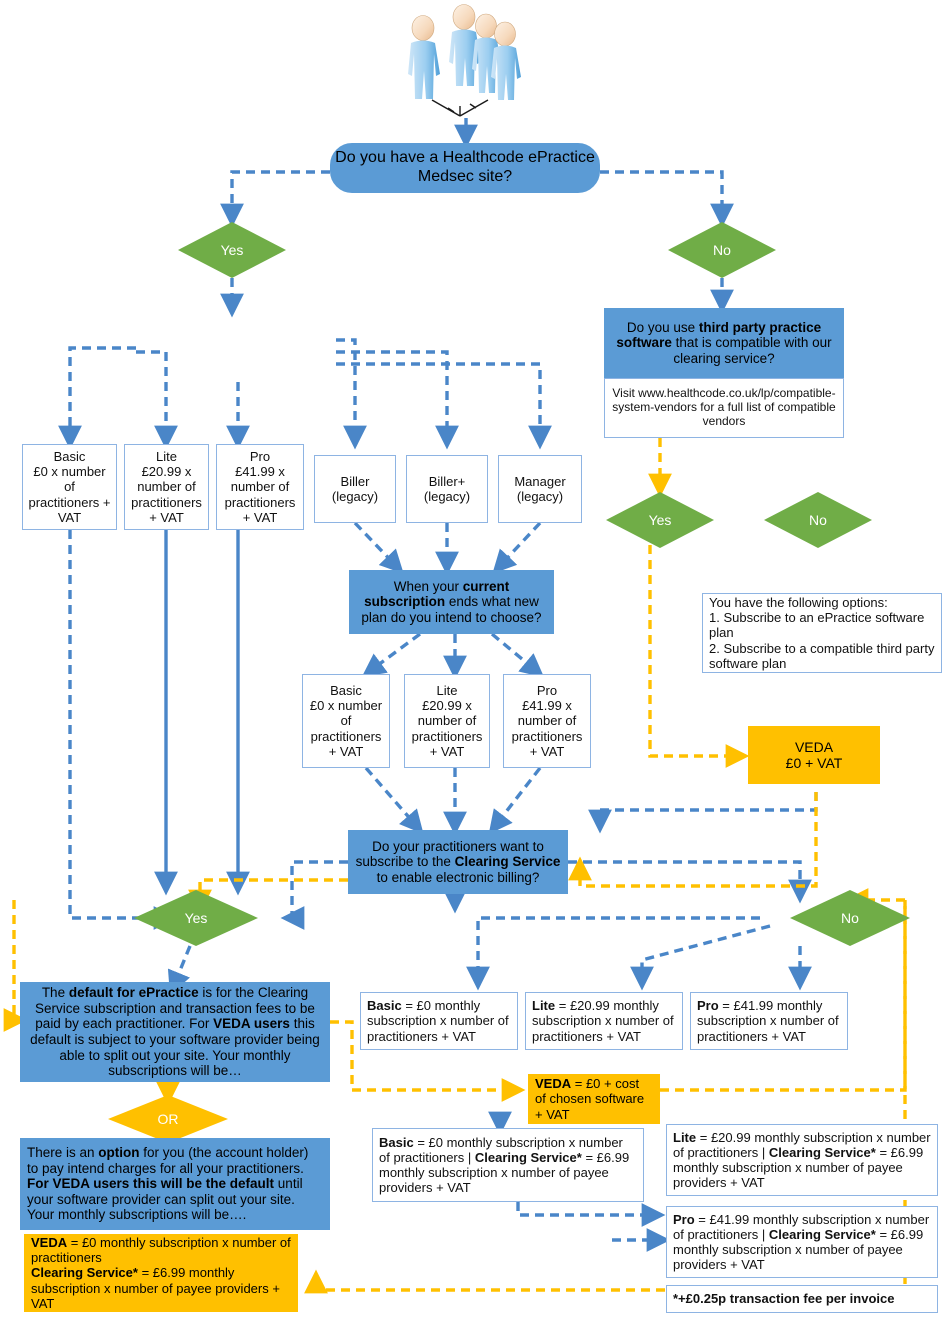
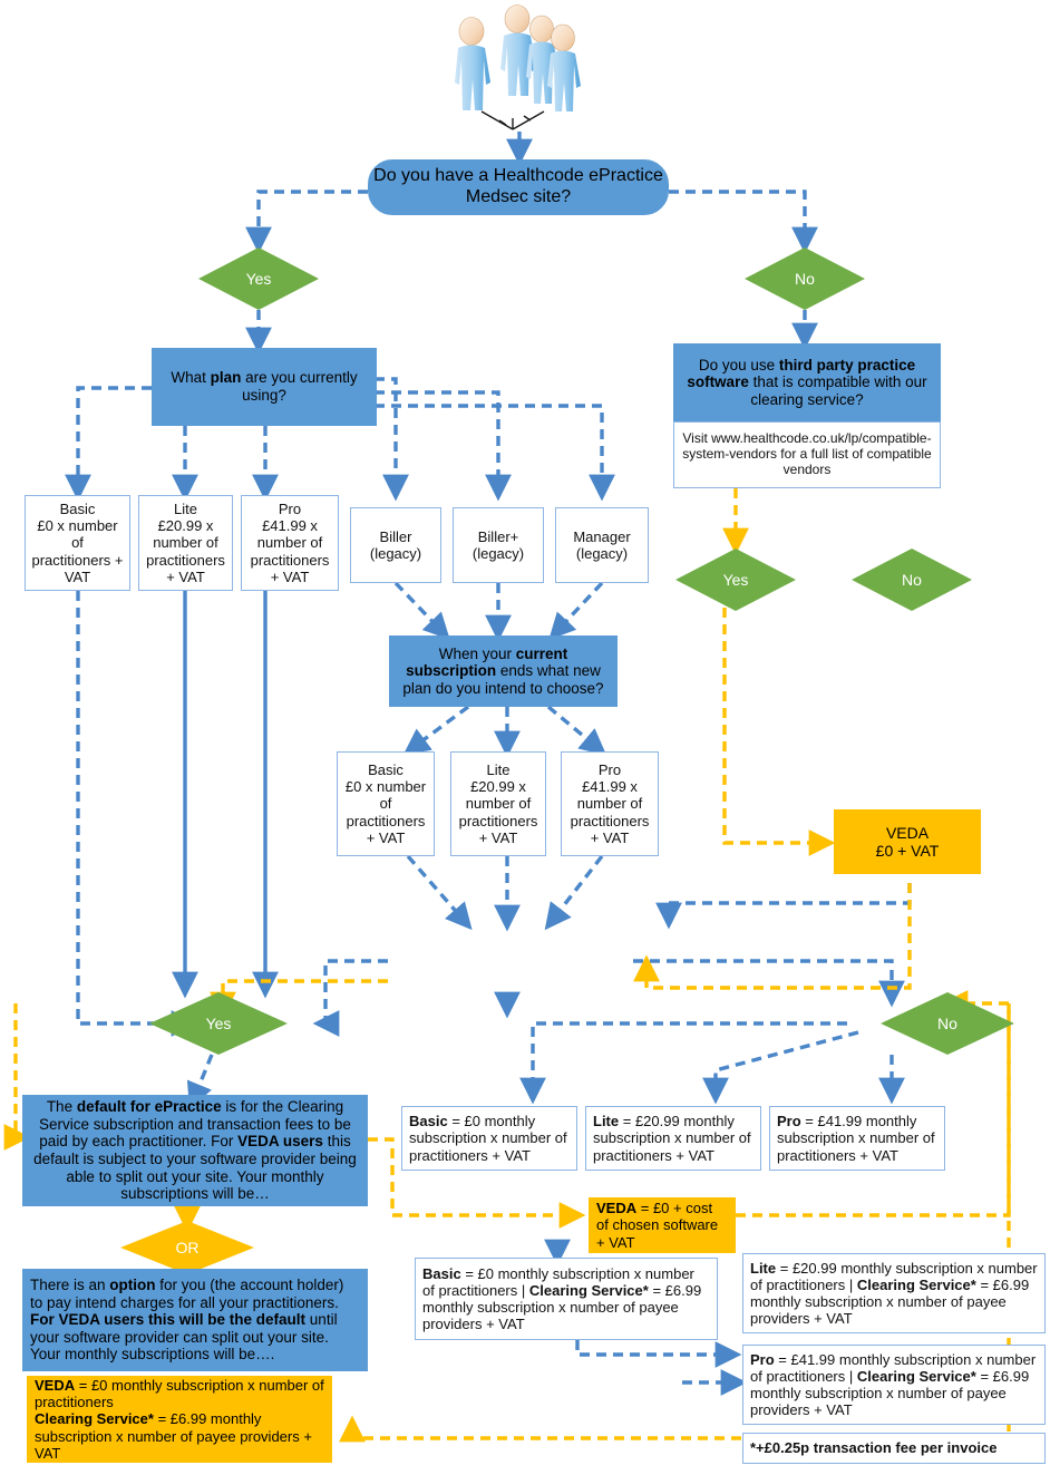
  Do you have a Healthcode ePractice Medsec site?
  Yes
  No
+ What plan are you currently using?
  Do you use third party practice software that is compatible with our clearing service?
  Visit www.healthcode.co.uk/lp/compatible-system-vendors for a full list of compatible vendors
  Yes
  No
- You have the following options:
- 1. Subscribe to an ePractice software plan
- 2. Subscribe to a compatible third party software plan
  VEDA
  £0 + VAT
  Basic
  £0 x number of practitioners + VAT
  Lite
  £20.99 x number of practitioners + VAT
  Pro
  £41.99 x number of practitioners + VAT
  Biller
  (legacy)
  Biller+
  (legacy)
  Manager
  (legacy)
  When your current subscription ends what new plan do you intend to choose?
  Basic
  £0 x number of practitioners + VAT
  Lite
  £20.99 x number of practitioners + VAT
  Pro
  £41.99 x number of practitioners + VAT
- Do your practitioners want to subscribe to the Clearing Service to enable electronic billing?
  Yes
  No
  The default for ePractice is for the Clearing Service subscription and transaction fees to be paid by each practitioner. For VEDA users this default is subject to your software provider being able to split out your site. Your monthly subscriptions will be…
  OR
  There is an option for you (the account holder) to pay intend charges for all your practitioners. For VEDA users this will be the default until your software provider can split out your site. Your monthly subscriptions will be….
  VEDA = £0 monthly subscription x number of practitioners
  Clearing Service* = £6.99 monthly subscription x number of payee providers + VAT
  Basic = £0 monthly subscription x number of practitioners + VAT
  Lite = £20.99 monthly subscription x number of practitioners + VAT
  Pro = £41.99 monthly subscription x number of practitioners + VAT
  VEDA = £0 + cost of chosen software + VAT
  Basic = £0 monthly subscription x number of practitioners | Clearing Service* = £6.99 monthly subscription x number of payee providers + VAT
  Lite = £20.99 monthly subscription x number of practitioners | Clearing Service* = £6.99 monthly subscription x number of payee providers + VAT
  Pro = £41.99 monthly subscription x number of practitioners | Clearing Service* = £6.99 monthly subscription x number of payee providers + VAT
  *+£0.25p transaction fee per invoice
